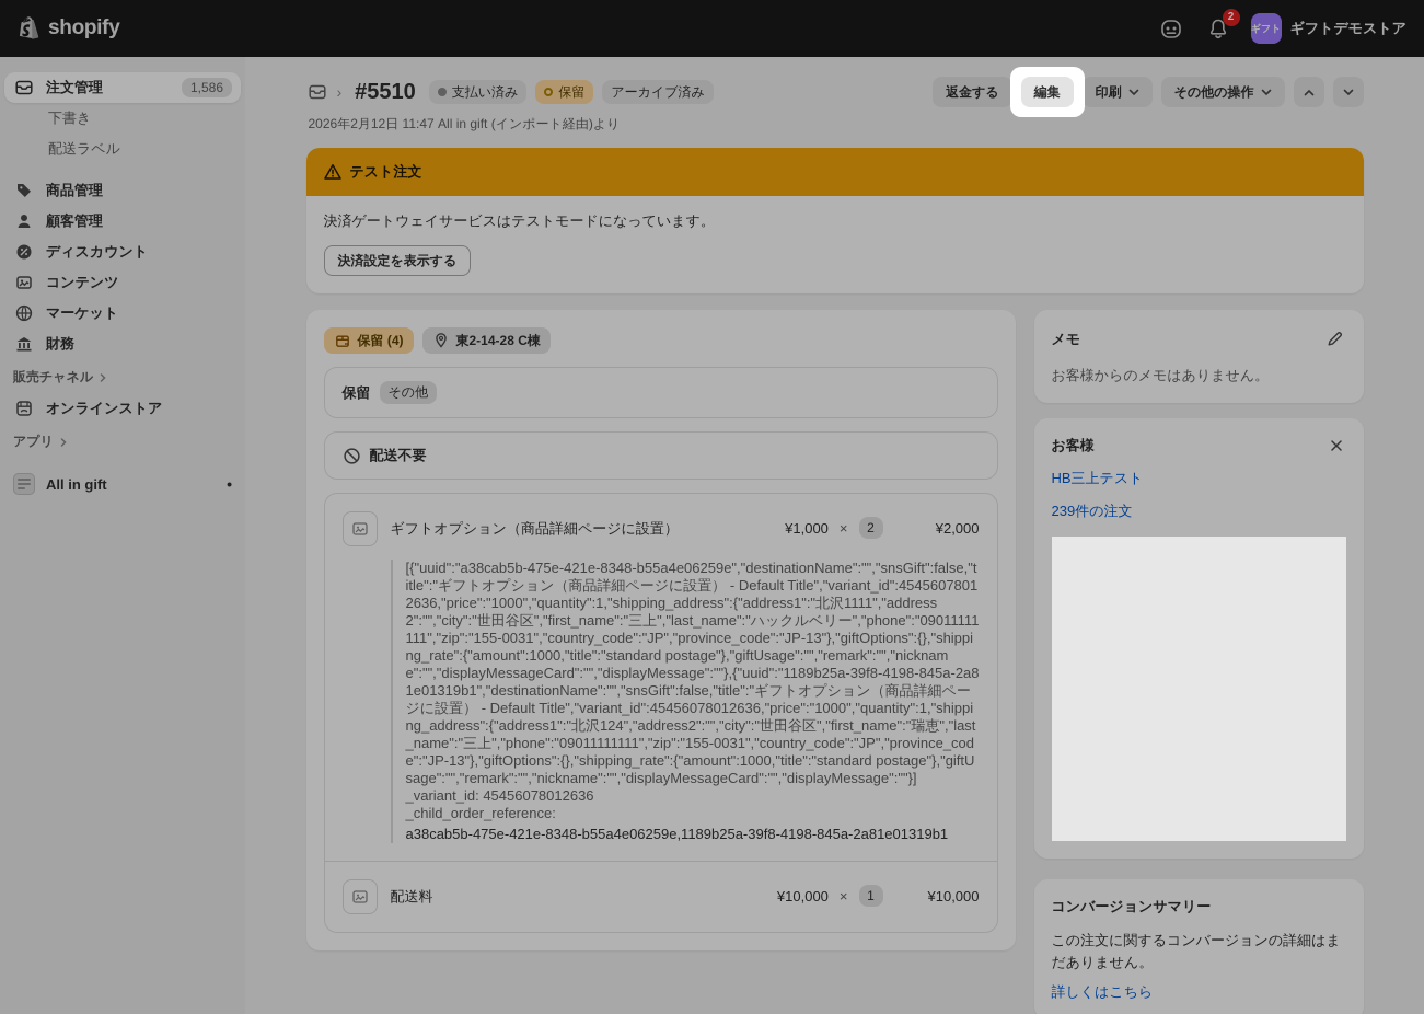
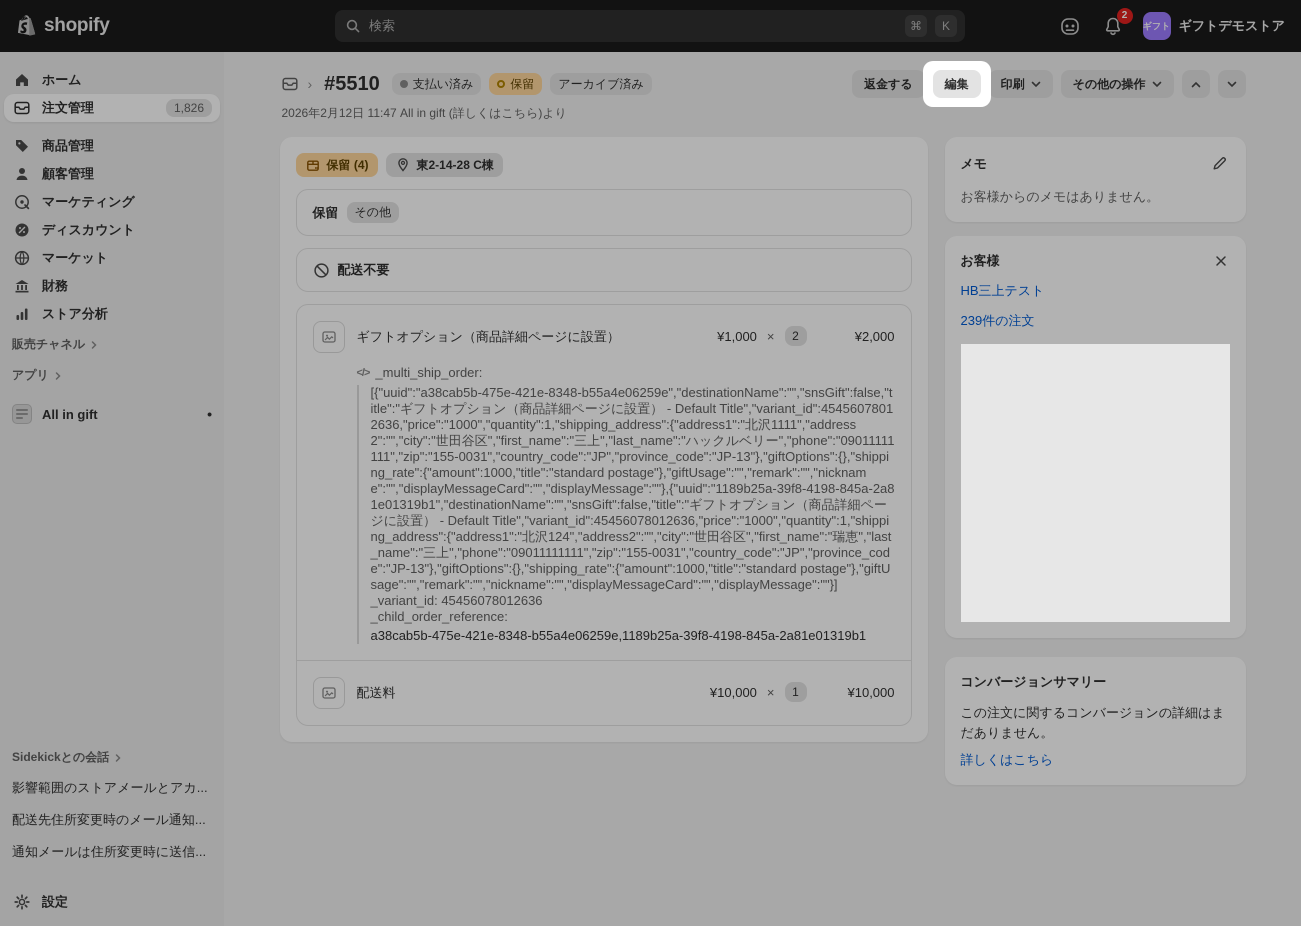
  shopify
+ 検索
+ ⌘
+ K
  2
  ギフト
  ギフトデモストア
+ ホーム
  注文管理
- 1,586
+ 1,826
- 下書き
- 配送ラベル
  商品管理
  顧客管理
+ マーケティング
  ディスカウント
- コンテンツ
  マーケット
  財務
+ ストア分析
  販売チャネル
- オンラインストア
  アプリ
  All in gift
  •
+ Sidekickとの会話
+ 影響範囲のストアメールとアカ...
+ 配送先住所変更時のメール通知...
+ 通知メールは住所変更時に送信...
+ 設定
  ›
  #5510
  支払い済み
  保留
  アーカイブ済み
  返金する
  編集
  印刷
  その他の操作
- 2026年2月12日 11:47 All in gift (インポート経由)より
+ 2026年2月12日 11:47 All in gift (詳しくはこちら)より
- テスト注文
- 決済ゲートウェイサービスはテストモードになっています。
- 決済設定を表示する
  保留 (4)
  東2-14-28 C棟
  保留
  その他
  配送不要
  ギフトオプション（商品詳細ページに設置）
  ¥1,000
  ×
  2
  ¥2,000
+ </>
+ _multi_ship_order:
  [{"uuid":"a38cab5b-475e-421e-8348-b55a4e06259e","destinationName":"","snsGift":false,"title":"ギフトオプション（商品詳細ページに設置） - Default Title","variant_id":45456078012636,"price":"1000","quantity":1,"shipping_address":{"address1":"北沢1111","address2":"","city":"世田谷区","first_name":"三上","last_name":"ハックルベリー","phone":"09011111111","zip":"155-0031","country_code":"JP","province_code":"JP-13"},"giftOptions":{},"shipping_rate":{"amount":1000,"title":"standard postage"},"giftUsage":"","remark":"","nickname":"","displayMessageCard":"","displayMessage":""},{"uuid":"1189b25a-39f8-4198-845a-2a81e01319b1","destinationName":"","snsGift":false,"title":"ギフトオプション（商品詳細ページに設置） - Default Title","variant_id":45456078012636,"price":"1000","quantity":1,"shipping_address":{"address1":"北沢124","address2":"","city":"世田谷区","first_name":"瑞恵","last_name":"三上","phone":"09011111111","zip":"155-0031","country_code":"JP","province_code":"JP-13"},"giftOptions":{},"shipping_rate":{"amount":1000,"title":"standard postage"},"giftUsage":"","remark":"","nickname":"","displayMessageCard":"","displayMessage":""}]
  _variant_id: 45456078012636
  _child_order_reference:
  a38cab5b-475e-421e-8348-b55a4e06259e,1189b25a-39f8-4198-845a-2a81e01319b1
  配送料
  ¥10,000
  ×
  1
  ¥10,000
  メモ
  お客様からのメモはありません。
  お客様
  HB三上テスト
  239件の注文
  コンバージョンサマリー
  この注文に関するコンバージョンの詳細はまだありません。
  詳しくはこちら
